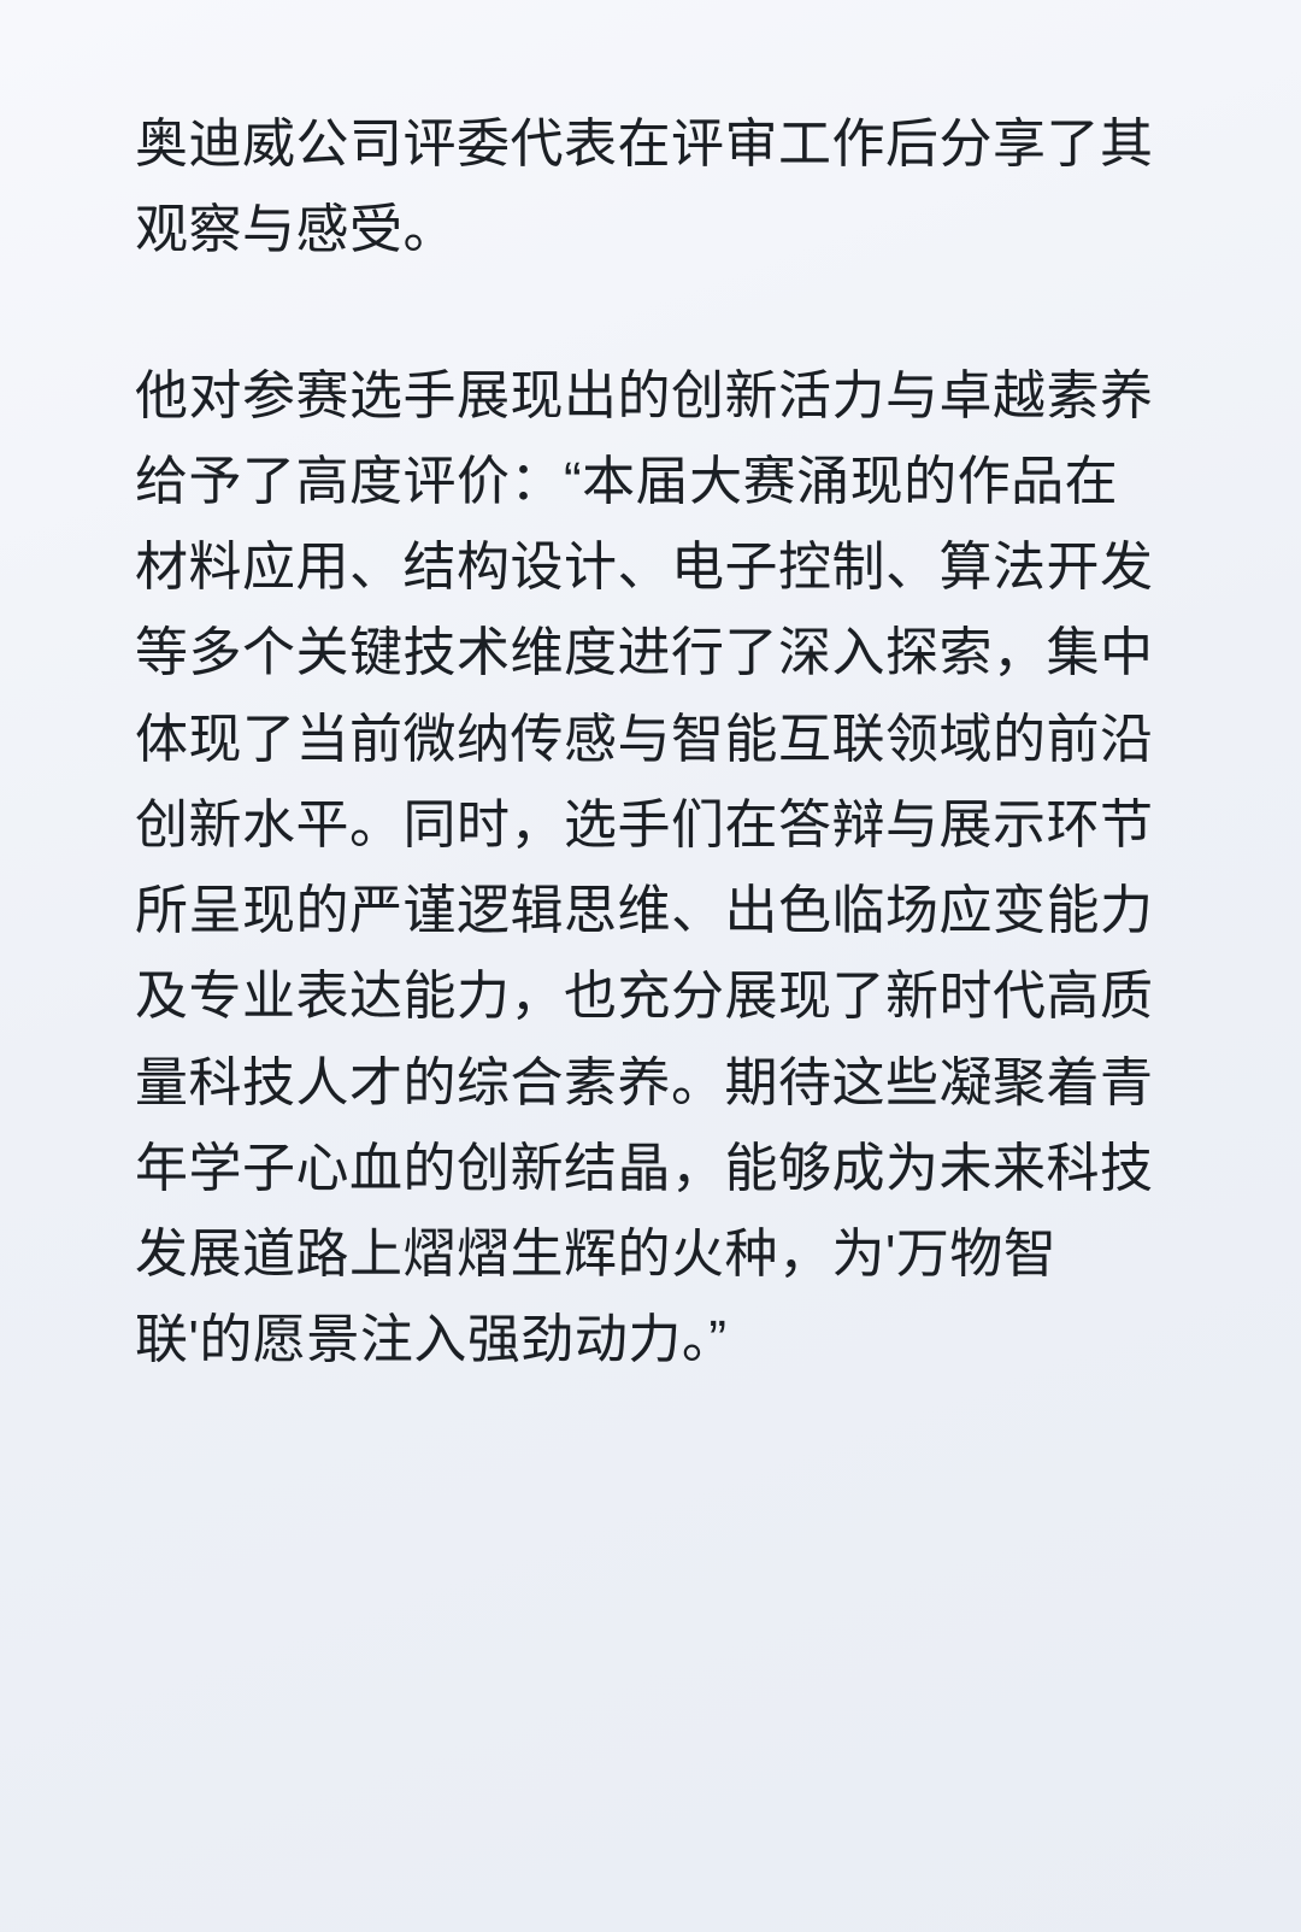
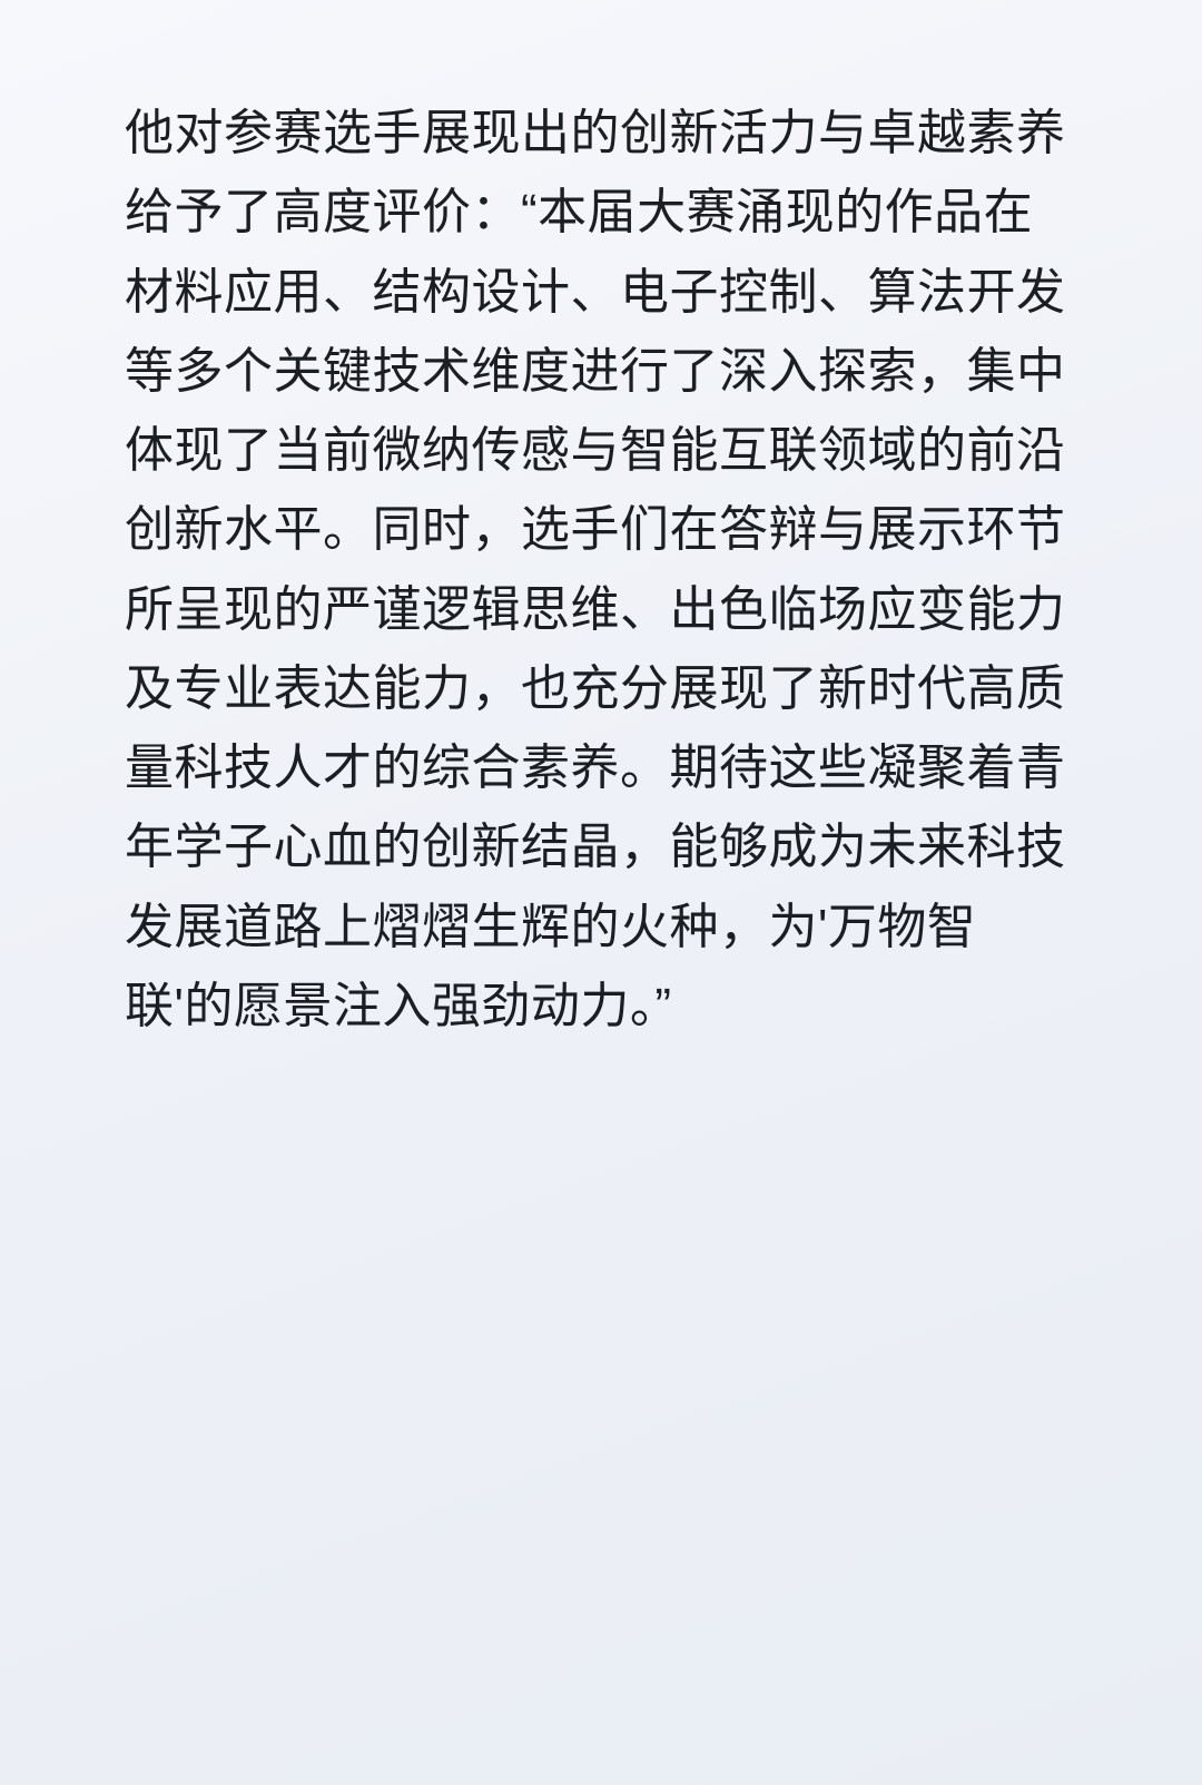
- 奥迪威公司评委代表在评审工作后分享了其观察与感受。
  他对参赛选手展现出的创新活力与卓越素养给予了高度评价：“本届大赛涌现的作品在材料应用、结构设计、电子控制、算法开发等多个关键技术维度进行了深入探索，集中体现了当前微纳传感与智能互联领域的前沿创新水平。同时，选手们在答辩与展示环节所呈现的严谨逻辑思维、出色临场应变能力及专业表达能力，也充分展现了新时代高质量科技人才的综合素养。期待这些凝聚着青年学子心血的创新结晶，能够成为未来科技发展道路上熠熠生辉的火种，为'万物智联'的愿景注入强劲动力。”
